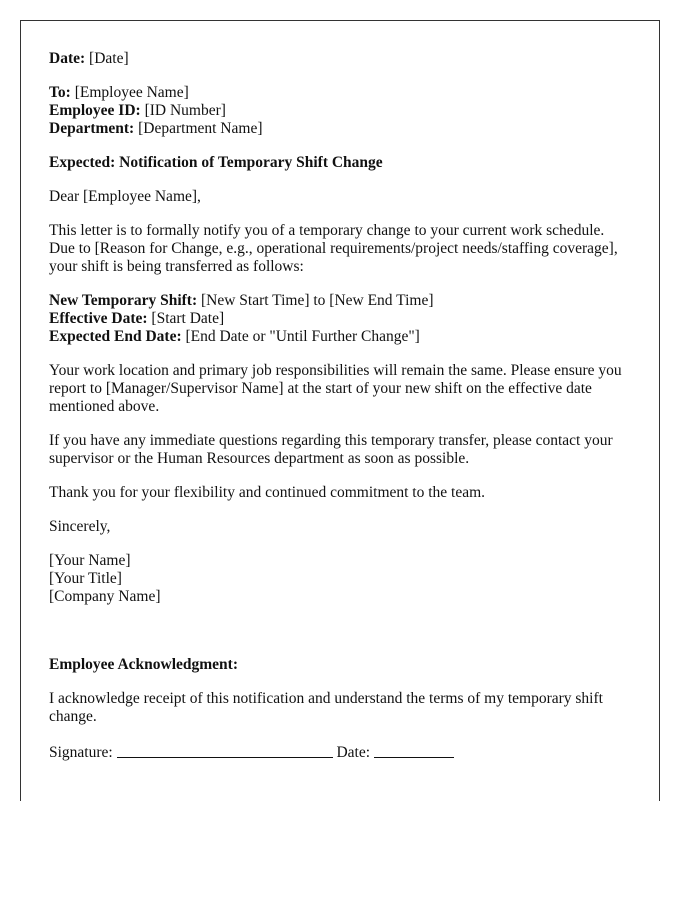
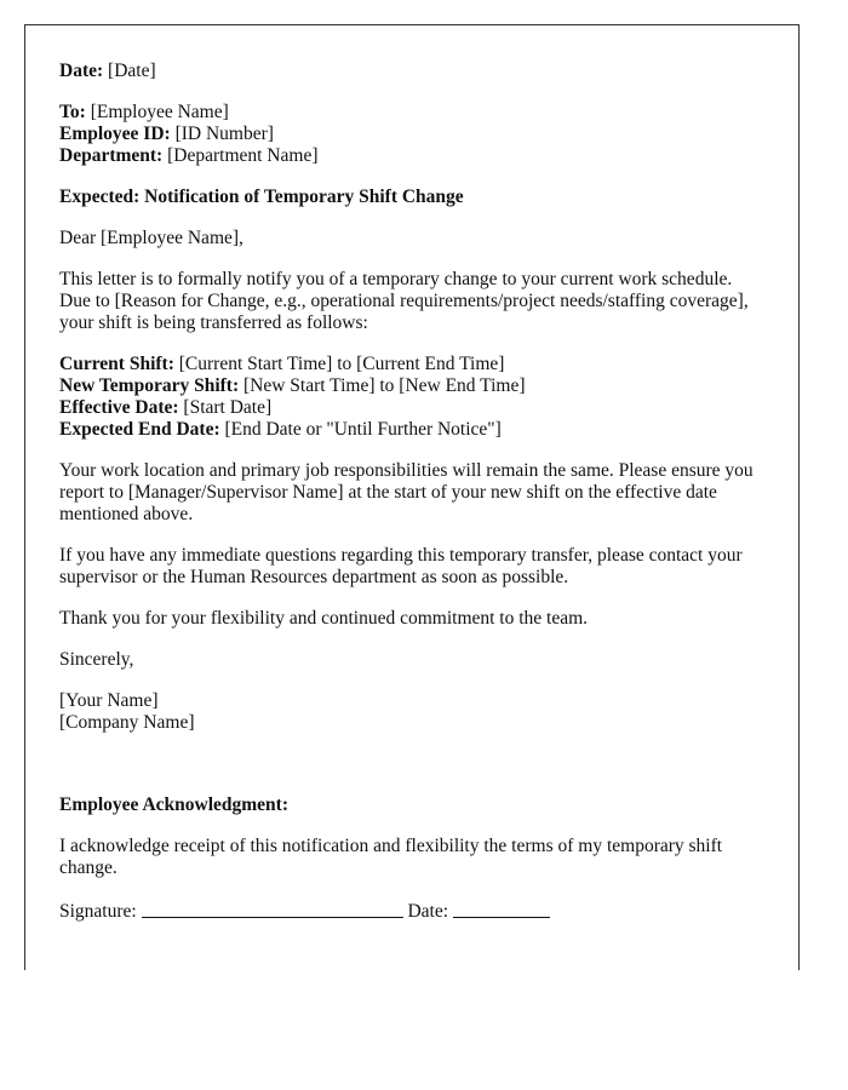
  Date: [Date]
  To: [Employee Name]
  Employee ID: [ID Number]
  Department: [Department Name]
  Expected: Notification of Temporary Shift Change
  Dear [Employee Name],
  This letter is to formally notify you of a temporary change to your current work schedule. Due to [Reason for Change, e.g., operational requirements/project needs/staffing coverage], your shift is being transferred as follows:
+ Current Shift: [Current Start Time] to [Current End Time]
  New Temporary Shift: [New Start Time] to [New End Time]
  Effective Date: [Start Date]
- Expected End Date: [End Date or "Until Further Change"]
+ Expected End Date: [End Date or "Until Further Notice"]
  Your work location and primary job responsibilities will remain the same. Please ensure you report to [Manager/Supervisor Name] at the start of your new shift on the effective date mentioned above.
  If you have any immediate questions regarding this temporary transfer, please contact your supervisor or the Human Resources department as soon as possible.
  Thank you for your flexibility and continued commitment to the team.
  Sincerely,
  [Your Name]
- [Your Title]
  [Company Name]
  Employee Acknowledgment:
- I acknowledge receipt of this notification and understand the terms of my temporary shift change.
+ I acknowledge receipt of this notification and flexibility the terms of my temporary shift change.
  Signature: Date:
